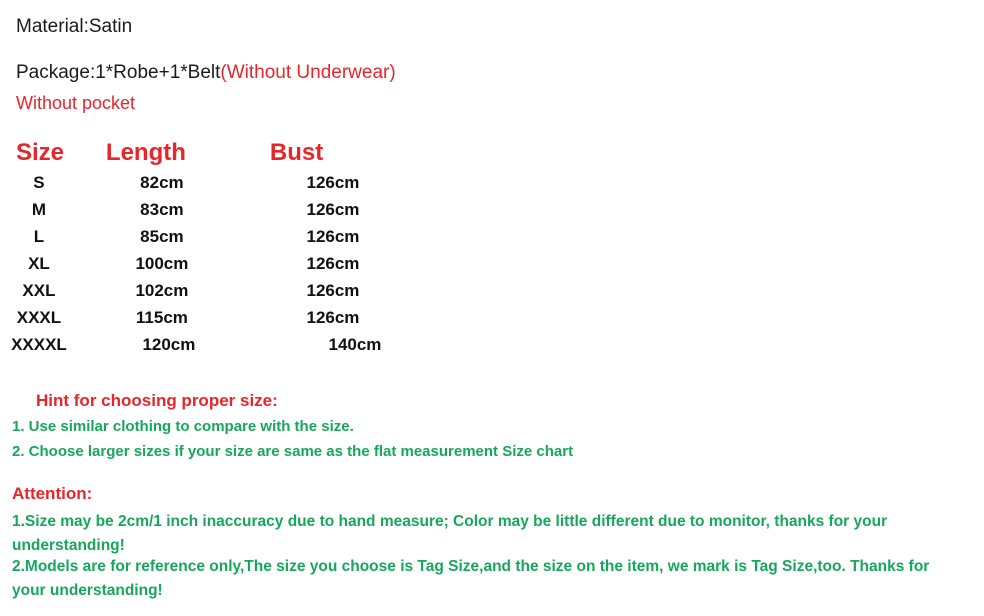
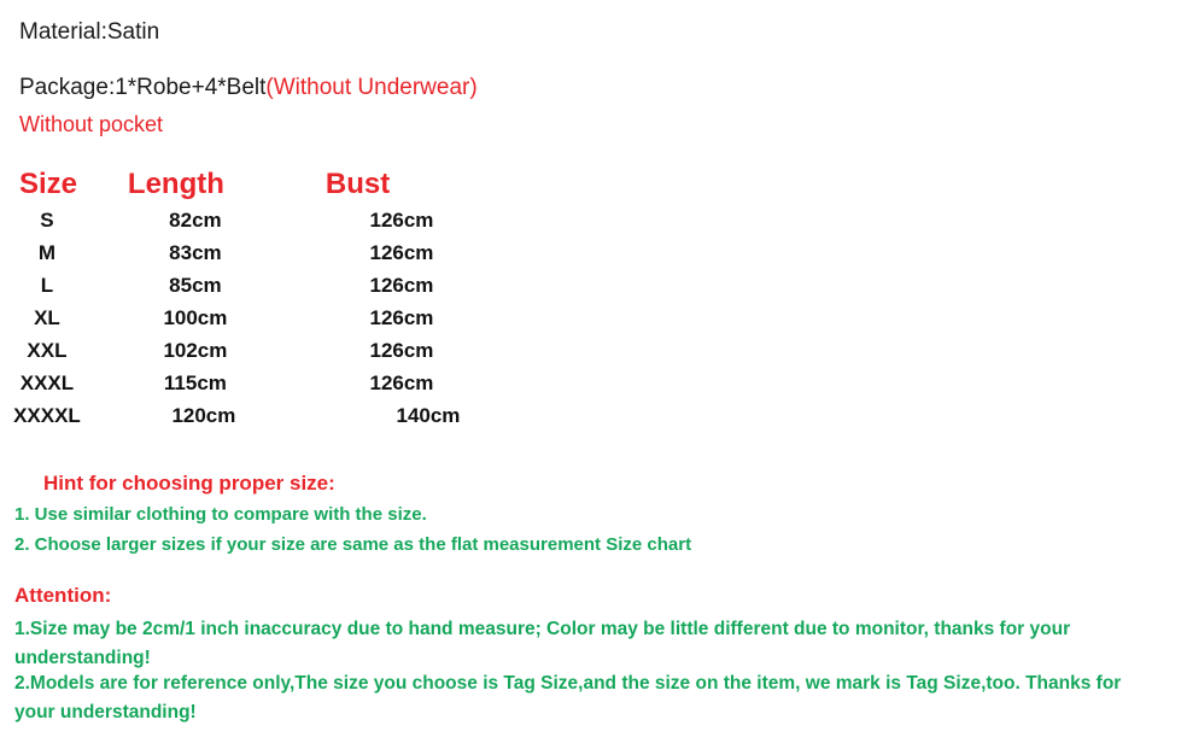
  Material:Satin
- Package:1*Robe+1*Belt(Without Underwear)
+ Package:1*Robe+4*Belt(Without Underwear)
  Without pocket
  Size	Length	Bust
  S	82cm	126cm
  M	83cm	126cm
  L	85cm	126cm
  XL	100cm	126cm
  XXL	102cm	126cm
  XXXL	115cm	126cm
  XXXXL	120cm	140cm
  Hint for choosing proper size:
  1. Use similar clothing to compare with the size.
  2. Choose larger sizes if your size are same as the flat measurement Size chart
  Attention:
  1.Size may be 2cm/1 inch inaccuracy due to hand measure; Color may be little different due to monitor, thanks for your understanding!
  2.Models are for reference only,The size you choose is Tag Size,and the size on the item, we mark is Tag Size,too. Thanks for your understanding!
